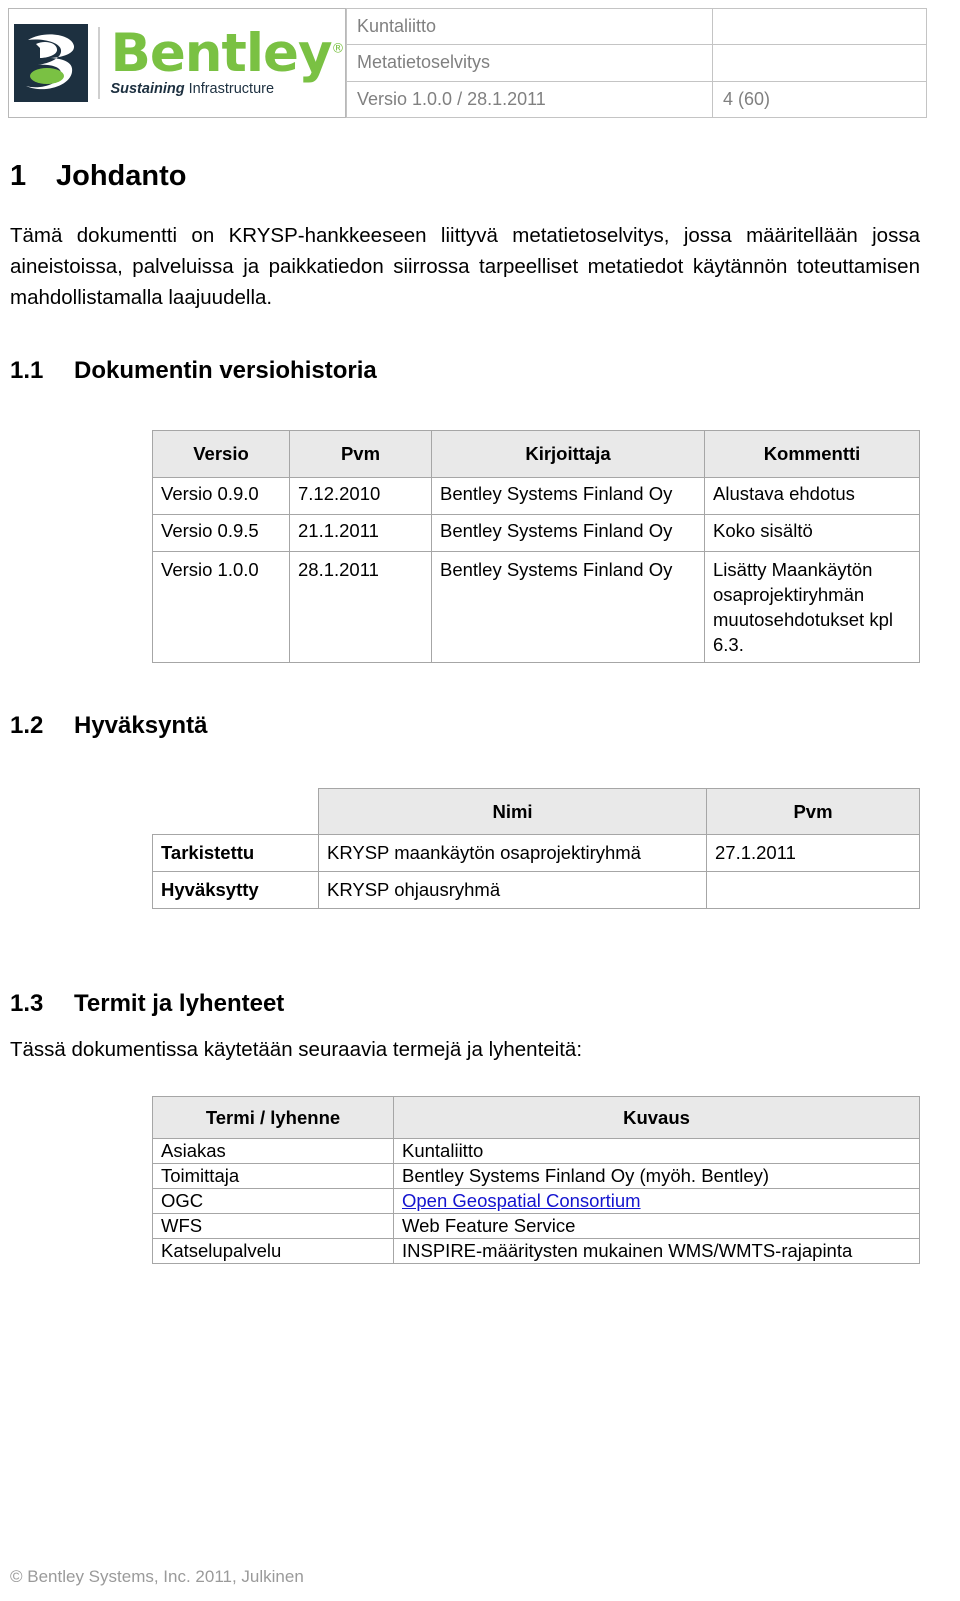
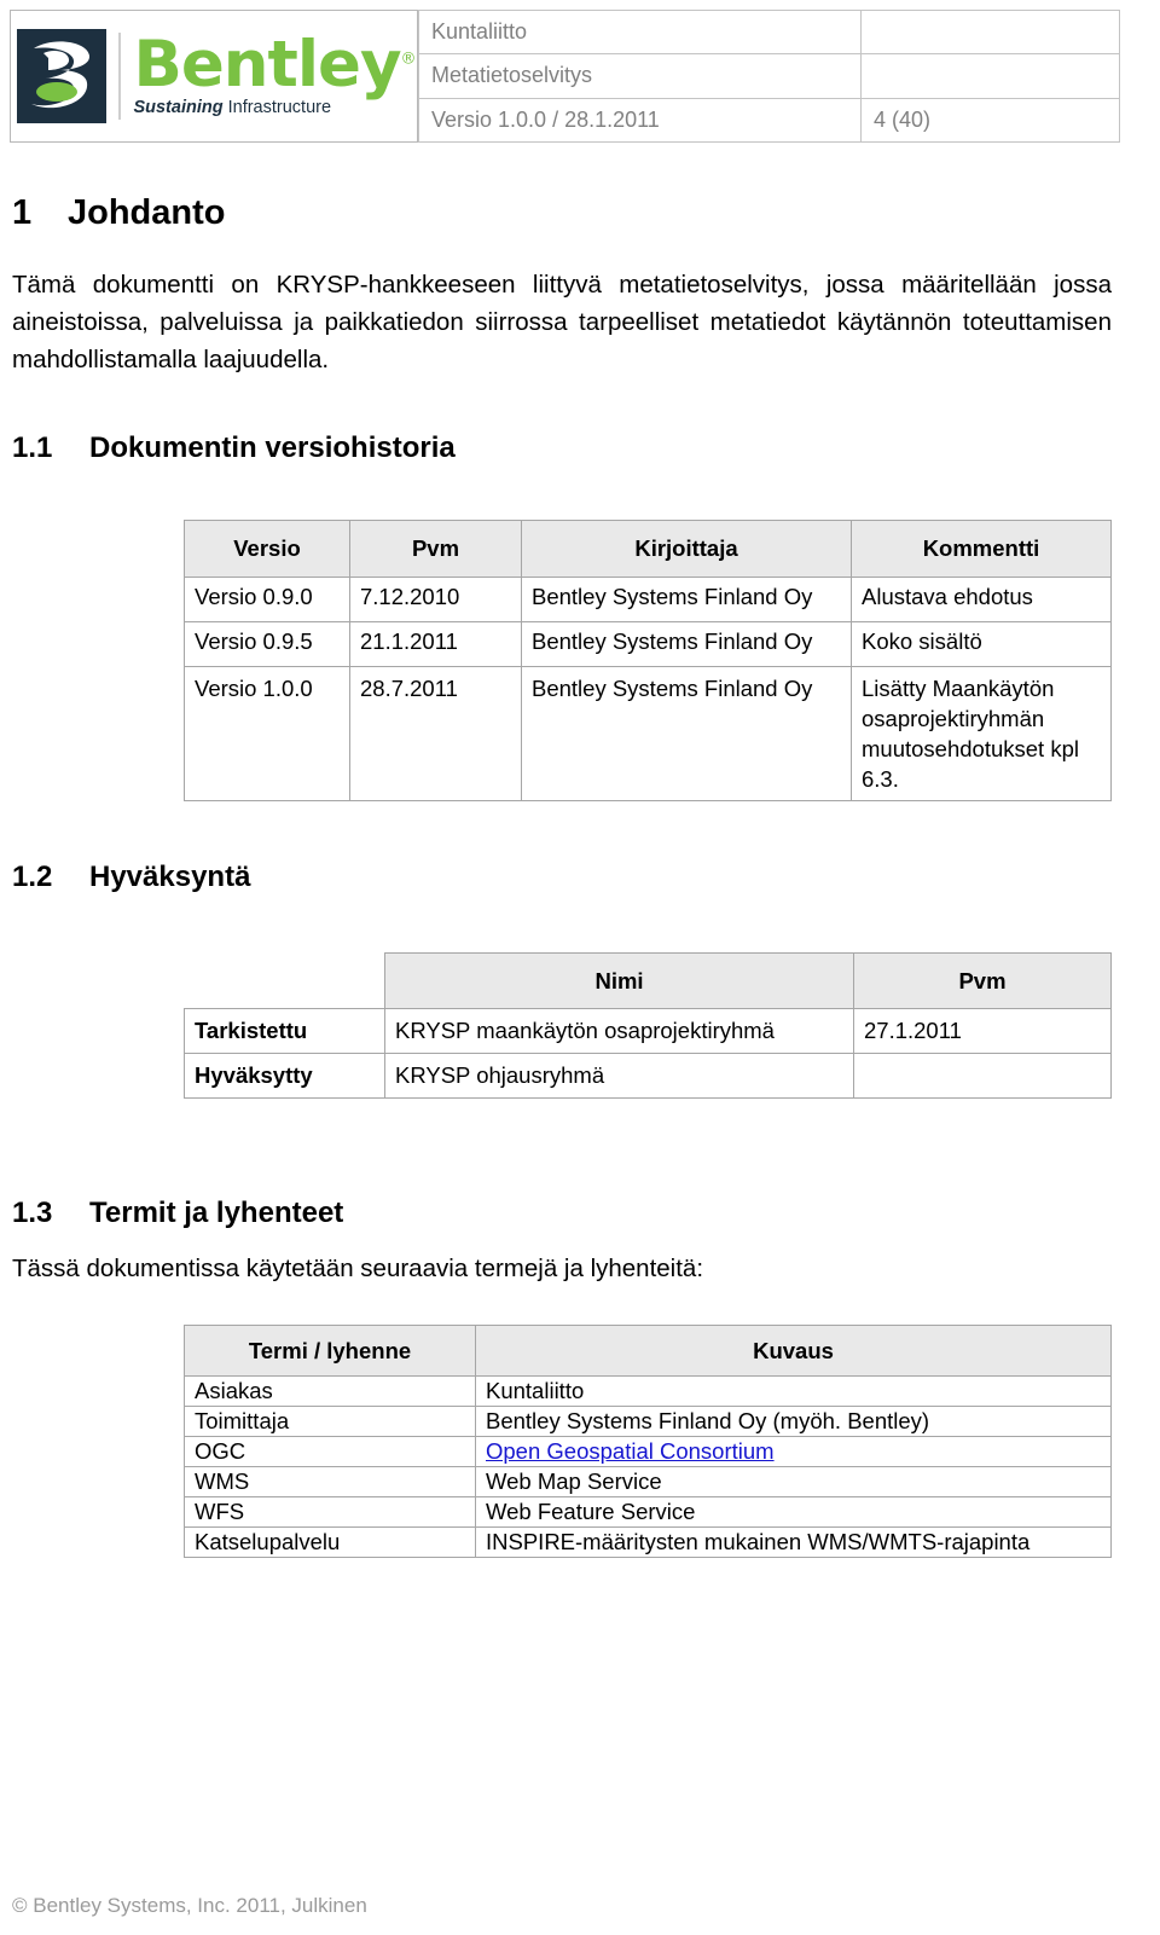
  Bentley®
  Sustaining Infrastructure
  Kuntaliitto
  Metatietoselvitys
- Versio 1.0.0 / 28.1.2011	4 (60)
+ Versio 1.0.0 / 28.1.2011	4 (40)
  1 Johdanto
  Tämä dokumentti on KRYSP-hankkeeseen liittyvä metatietoselvitys, jossa määritellään jossa aineistoissa, palveluissa ja paikkatiedon siirrossa tarpeelliset metatiedot käytännön toteuttamisen mahdollistamalla laajuudella.
  1.1 Dokumentin versiohistoria
  Versio	Pvm	Kirjoittaja	Kommentti
  Versio 0.9.0	7.12.2010	Bentley Systems Finland Oy	Alustava ehdotus
  Versio 0.9.5	21.1.2011	Bentley Systems Finland Oy	Koko sisältö
- Versio 1.0.0	28.1.2011	Bentley Systems Finland Oy	Lisätty Maankäytön osaprojektiryhmän muutosehdotukset kpl 6.3.
+ Versio 1.0.0	28.7.2011	Bentley Systems Finland Oy	Lisätty Maankäytön osaprojektiryhmän muutosehdotukset kpl 6.3.
  1.2 Hyväksyntä
  	Nimi	Pvm
  Tarkistettu	KRYSP maankäytön osaprojektiryhmä	27.1.2011
  Hyväksytty	KRYSP ohjausryhmä
  1.3 Termit ja lyhenteet
  Tässä dokumentissa käytetään seuraavia termejä ja lyhenteitä:
  Termi / lyhenne	Kuvaus
  Asiakas	Kuntaliitto
  Toimittaja	Bentley Systems Finland Oy (myöh. Bentley)
  OGC	Open Geospatial Consortium
+ WMS	Web Map Service
  WFS	Web Feature Service
  Katselupalvelu	INSPIRE-määritysten mukainen WMS/WMTS-rajapinta
  © Bentley Systems, Inc. 2011, Julkinen
